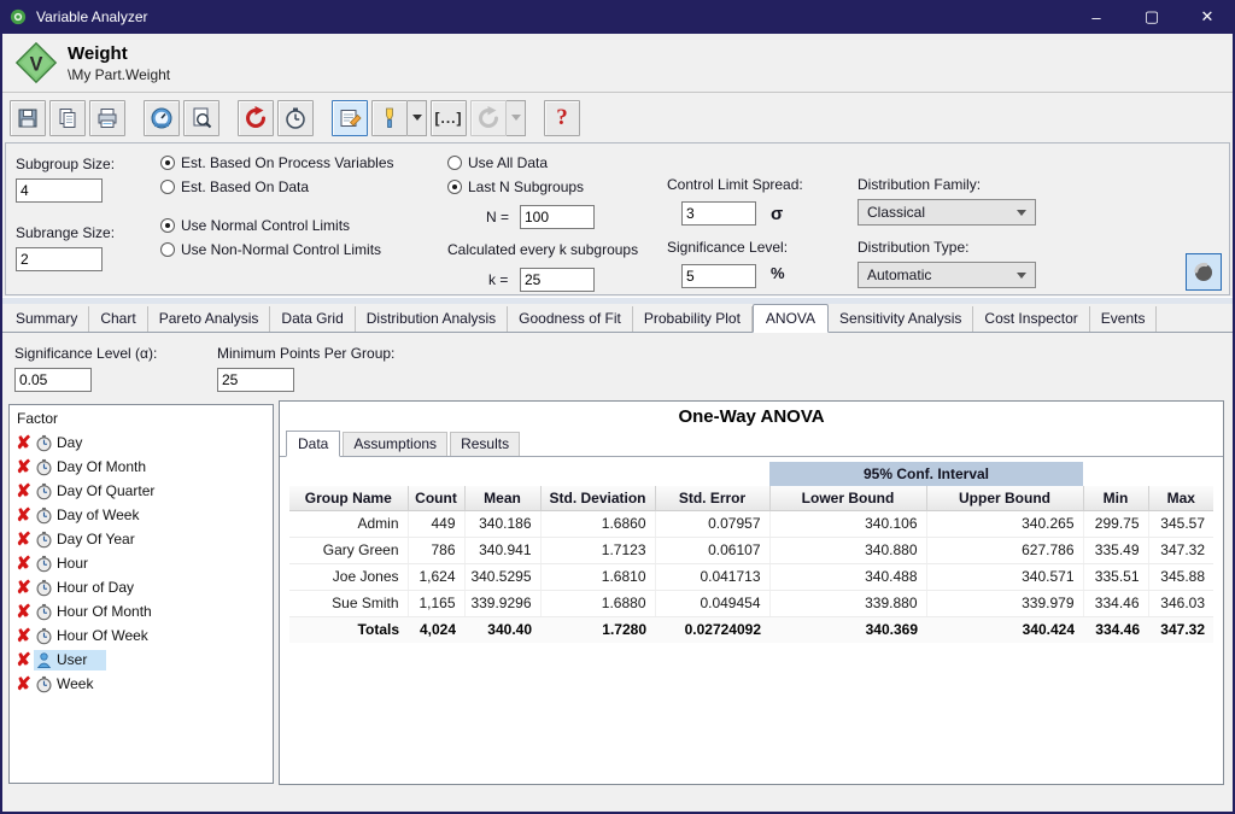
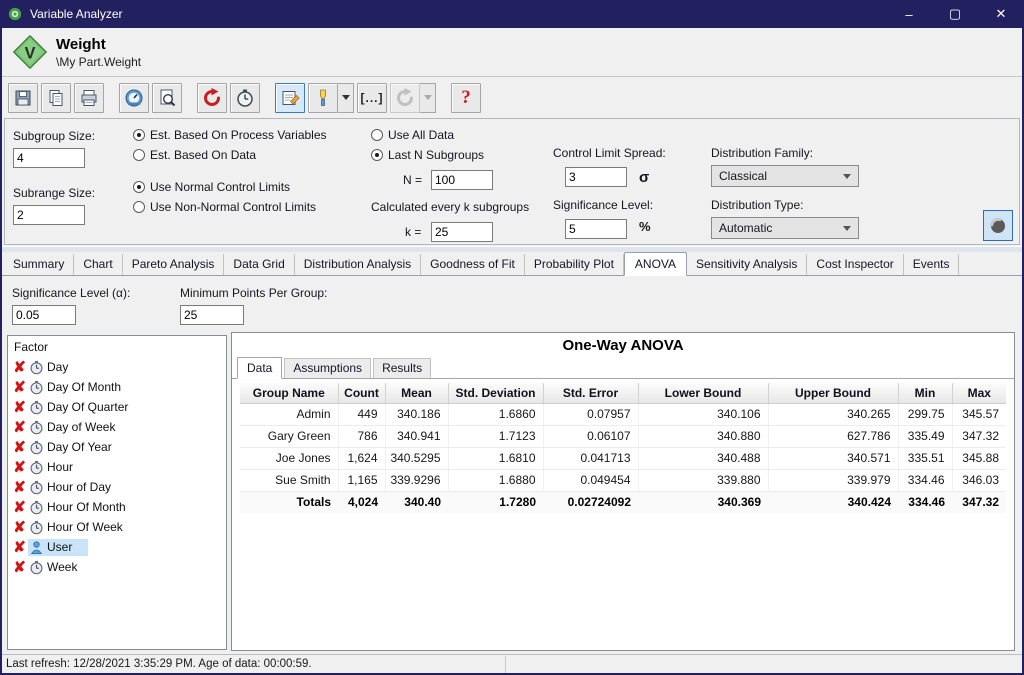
  Variable Analyzer
  –
  ▢
  ✕
  V
  Weight
  \My Part.Weight
  [...]
  ?
  Subgroup Size:
  4
  Subrange Size:
  2
  Est. Based On Process Variables
  Est. Based On Data
  Use Normal Control Limits
  Use Non-Normal Control Limits
  Use All Data
  Last N Subgroups
  N =
  100
  Calculated every k subgroups
  k =
  25
  Control Limit Spread:
  3
  σ
  Significance Level:
  5
  %
  Distribution Family:
  Classical
  Distribution Type:
  Automatic
  Summary
  Chart
  Pareto Analysis
  Data Grid
  Distribution Analysis
  Goodness of Fit
  Probability Plot
  ANOVA
  Sensitivity Analysis
  Cost Inspector
  Events
  Significance Level (α):
  0.05
  Minimum Points Per Group:
  25
  Factor
  ✘
  Day
  ✘
  Day Of Month
  ✘
  Day Of Quarter
  ✘
  Day of Week
  ✘
  Day Of Year
  ✘
  Hour
  ✘
  Hour of Day
  ✘
  Hour Of Month
  ✘
  Hour Of Week
  ✘
  User
  ✘
  Week
  One-Way ANOVA
  Data
  Assumptions
  Results
- 	95% Conf. Interval
  Group Name	Count	Mean	Std. Deviation	Std. Error	Lower Bound	Upper Bound	Min	Max
  Admin	449	340.186	1.6860	0.07957	340.106	340.265	299.75	345.57
  Gary Green	786	340.941	1.7123	0.06107	340.880	627.786	335.49	347.32
  Joe Jones	1,624	340.5295	1.6810	0.041713	340.488	340.571	335.51	345.88
  Sue Smith	1,165	339.9296	1.6880	0.049454	339.880	339.979	334.46	346.03
  Totals	4,024	340.40	1.7280	0.02724092	340.369	340.424	334.46	347.32
+ Last refresh: 12/28/2021 3:35:29 PM. Age of data: 00:00:59.
